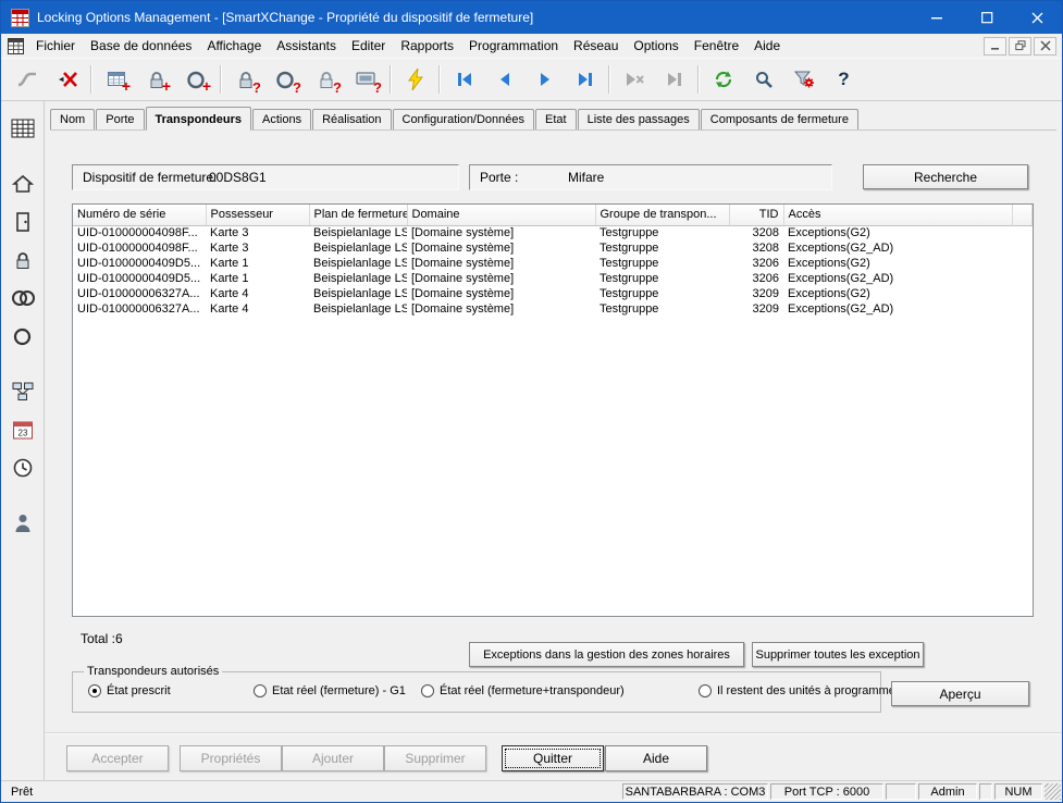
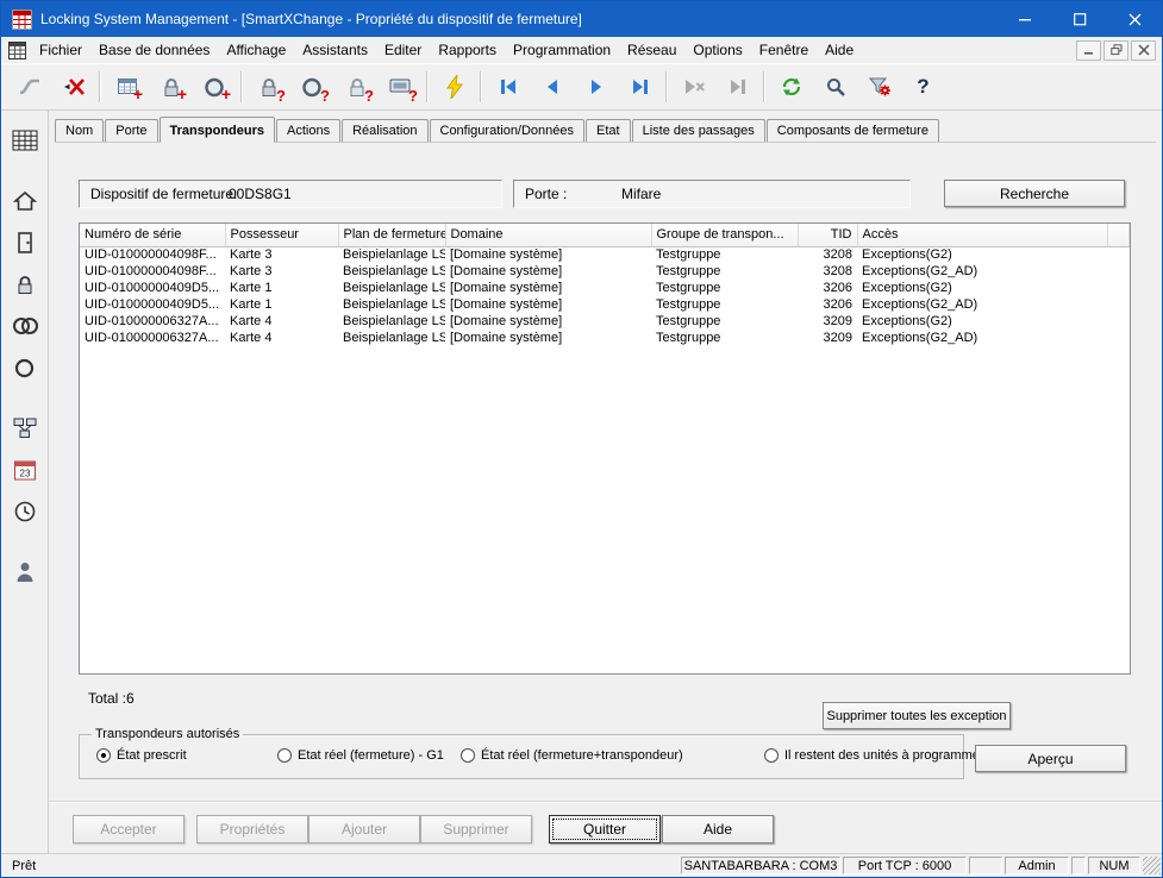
- Locking Options Management - [SmartXChange - Propriété du dispositif de fermeture]
+ Locking System Management - [SmartXChange - Propriété du dispositif de fermeture]
  Fichier
  Base de données
  Affichage
  Assistants
  Editer
  Rapports
  Programmation
  Réseau
  Options
  Fenêtre
  Aide
  +
  +
  +
  ?
  ?
  ?
  ?
  ?
  23
  Nom
  Porte
  Transpondeurs
  Actions
  Réalisation
  Configuration/Données
  Etat
  Liste des passages
  Composants de fermeture
  Dispositif de fermeture:
  00DS8G1
  Porte :
  Mifare
  Recherche
  Numéro de série	Possesseur	Plan de fermeture	Domaine	Groupe de transpon...	TID	Accès
  UID-010000004098F...	Karte 3	Beispielanlage LS	[Domaine système]	Testgruppe	3208	Exceptions(G2)
  UID-010000004098F...	Karte 3	Beispielanlage LS	[Domaine système]	Testgruppe	3208	Exceptions(G2_AD)
  UID-01000000409D5...	Karte 1	Beispielanlage LS	[Domaine système]	Testgruppe	3206	Exceptions(G2)
  UID-01000000409D5...	Karte 1	Beispielanlage LS	[Domaine système]	Testgruppe	3206	Exceptions(G2_AD)
  UID-010000006327A...	Karte 4	Beispielanlage LS	[Domaine système]	Testgruppe	3209	Exceptions(G2)
  UID-010000006327A...	Karte 4	Beispielanlage LS	[Domaine système]	Testgruppe	3209	Exceptions(G2_AD)
  Total :6
- Exceptions dans la gestion des zones horaires
  Supprimer toutes les exception
  Transpondeurs autorisés
  État prescrit
  Etat réel (fermeture) - G1
  État réel (fermeture+transpondeur)
  Il restent des unités à programm
  Aperçu
  Accepter
  Propriétés
  Ajouter
  Supprimer
  Quitter
  Aide
  Prêt
  SANTABARBARA : COM3
  Port TCP : 6000
  Admin
  NUM
